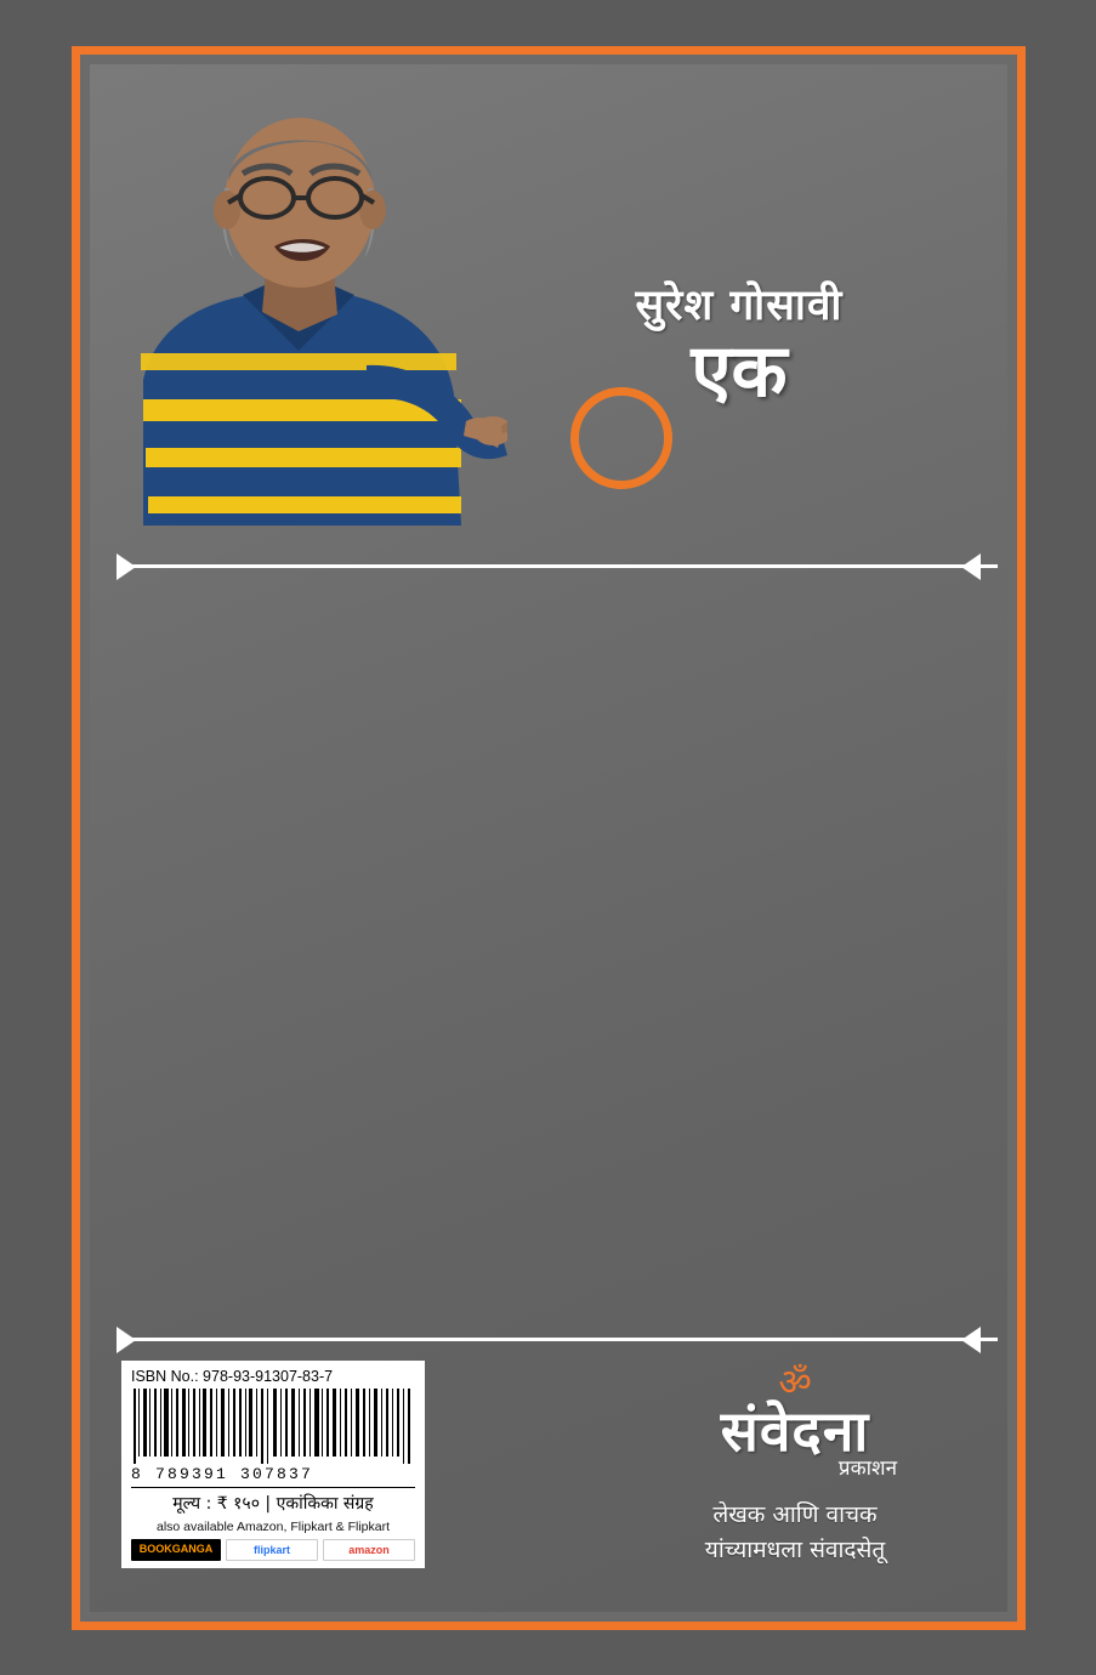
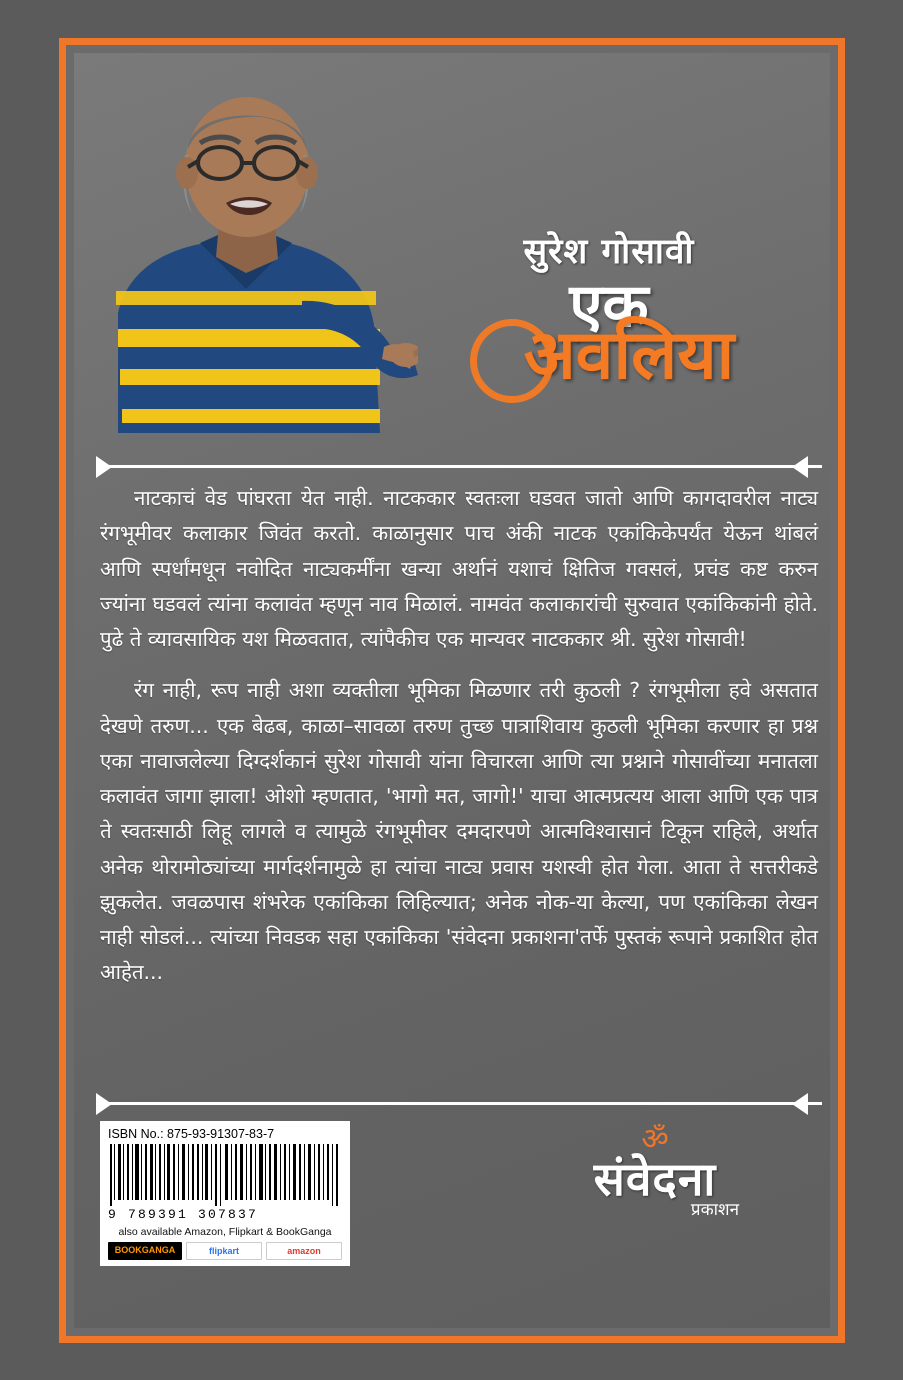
  सुरेश गोसावी
  एक
+ अवलिया
+ नाटकाचं वेड पांघरता येत नाही. नाटककार स्वतःला घडवत जातो आणि कागदावरील नाट्य रंगभूमीवर कलाकार जिवंत करतो. काळानुसार पाच अंकी नाटक एकांकिकेपर्यंत येऊन थांबलं आणि स्पर्धांमधून नवोदित नाट्यकर्मींना खन्या अर्थानं यशाचं क्षितिज गवसलं, प्रचंड कष्ट करुन ज्यांना घडवलं त्यांना कलावंत म्हणून नाव मिळालं. नामवंत कलाकारांची सुरुवात एकांकिकांनी होते. पुढे ते व्यावसायिक यश मिळवतात, त्यांपैकीच एक मान्यवर नाटककार श्री. सुरेश गोसावी!
+ रंग नाही, रूप नाही अशा व्यक्तीला भूमिका मिळणार तरी कुठली ? रंगभूमीला हवे असतात देखणे तरुण... एक बेढब, काळा–सावळा तरुण तुच्छ पात्राशिवाय कुठली भूमिका करणार हा प्रश्न एका नावाजलेल्या दिग्दर्शकानं सुरेश गोसावी यांना विचारला आणि त्या प्रश्नाने गोसावींच्या मनातला कलावंत जागा झाला! ओशो म्हणतात, 'भागो मत, जागो!' याचा आत्मप्रत्यय आला आणि एक पात्र ते स्वतःसाठी लिहू लागले व त्यामुळे रंगभूमीवर दमदारपणे आत्मविश्वासानं टिकून राहिले, अर्थात अनेक थोरामोठ्यांच्या मार्गदर्शनामुळे हा त्यांचा नाट्य प्रवास यशस्वी होत गेला. आता ते सत्तरीकडे झुकलेत. जवळपास शंभरेक एकांकिका लिहिल्यात; अनेक नोक-या केल्या, पण एकांकिका लेखन नाही सोडलं... त्यांच्या निवडक सहा एकांकिका 'संवेदना प्रकाशना'तर्फे पुस्तकं रूपाने प्रकाशित होत आहेत...
- ISBN No.: 978-93-91307-83-7
+ ISBN No.: 875-93-91307-83-7
- 8 789391 307837
+ 9 789391 307837
- मूल्य : ₹ १५० | एकांकिका संग्रह
- also available Amazon, Flipkart & Flipkart
+ also available Amazon, Flipkart & BookGanga
  BOOKGANGA
  flipkart
  amazon
  ॐ
  संवेदना
  प्रकाशन
- लेखक आणि वाचक
- यांच्यामधला संवादसेतू
